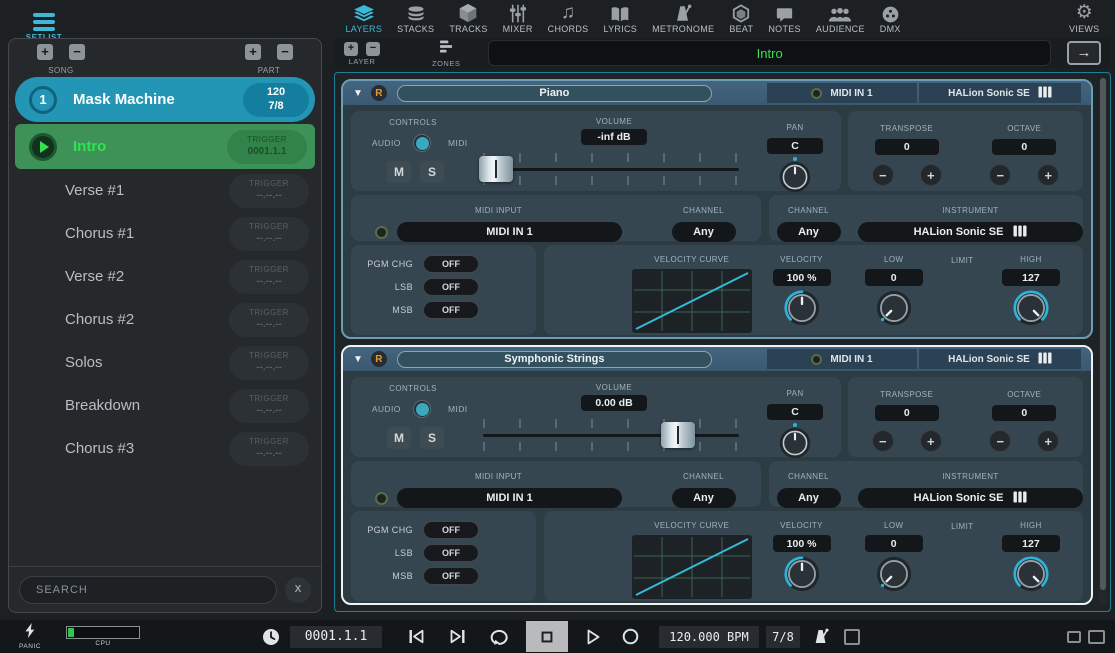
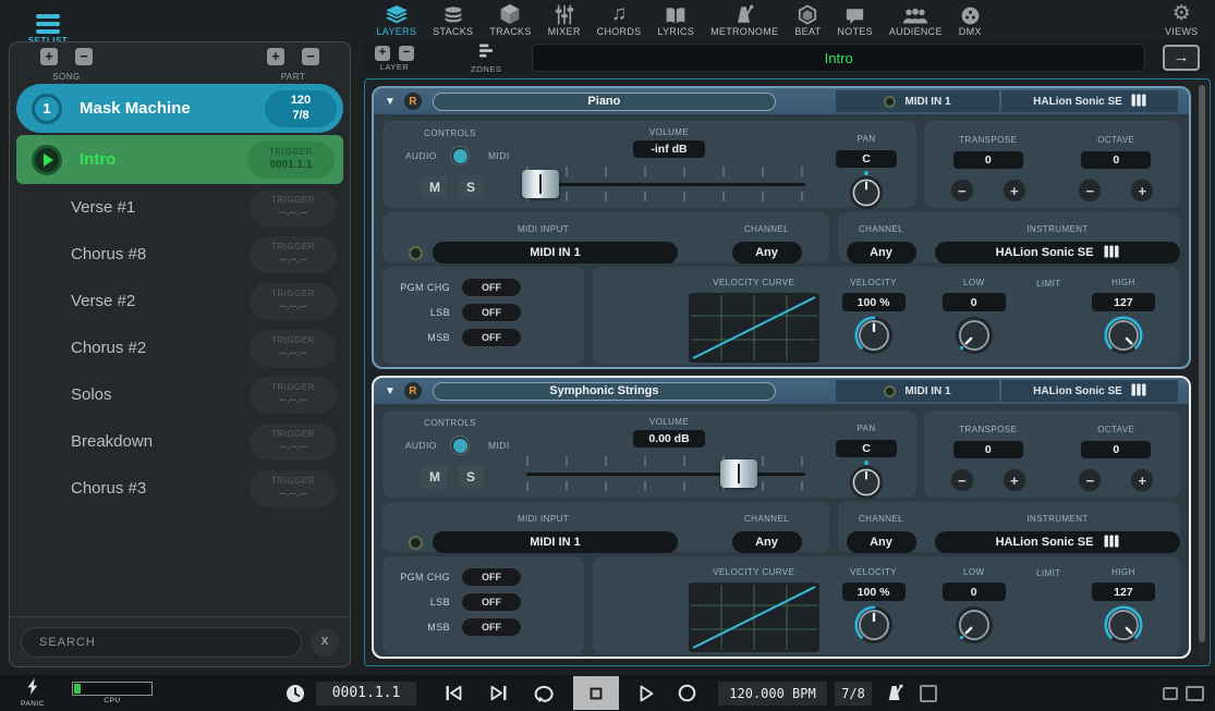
  +
  −
  SONG
  +
  −
  PART
  1
  Mask Machine
  120
  7/8
  Intro
  TRIGGER
  0001.1.1
  Verse #1
  TRIGGER
  --.--.--
- Chorus #1
+ Chorus #8
  TRIGGER
  --.--.--
  Verse #2
  TRIGGER
  --.--.--
  Chorus #2
  TRIGGER
  --.--.--
  Solos
  TRIGGER
  --.--.--
  Breakdown
  TRIGGER
  --.--.--
  Chorus #3
  TRIGGER
  --.--.--
  SEARCH
  X
  LAYERS
  STACKS
  TRACKS
  MIXER
  ♫
  CHORDS
  LYRICS
  METRONOME
  BEAT
  NOTES
  AUDIENCE
  DMX
  ⚙
  VIEWS
  +
  −
  LAYER
  ZONES
  Intro
  →
  ▼
  R
  Piano
  MIDI IN 1
  HALion Sonic SE
  CONTROLS
  AUDIO
  MIDI
  M
  S
  VOLUME
  -inf dB
  PAN
  C
  TRANSPOSE
  0
  −
  +
  OCTAVE
  0
  −
  +
  MIDI INPUT
  MIDI IN 1
  CHANNEL
  Any
  CHANNEL
  Any
  INSTRUMENT
  HALion Sonic SE
  PGM CHG
  OFF
  LSB
  OFF
  MSB
  OFF
  VELOCITY CURVE
  VELOCITY
  100 %
  LOW
  0
  LIMIT
  HIGH
  127
  ▼
  R
  Symphonic Strings
  MIDI IN 1
  HALion Sonic SE
  CONTROLS
  AUDIO
  MIDI
  M
  S
  VOLUME
  0.00 dB
  PAN
  C
  TRANSPOSE
  0
  −
  +
  OCTAVE
  0
  −
  +
  MIDI INPUT
  MIDI IN 1
  CHANNEL
  Any
  CHANNEL
  Any
  INSTRUMENT
  HALion Sonic SE
  PGM CHG
  OFF
  LSB
  OFF
  MSB
  OFF
  VELOCITY CURVE
  VELOCITY
  100 %
  LOW
  0
  LIMIT
  HIGH
  127
  0001.1.1
  120.000 BPM
  7/8
